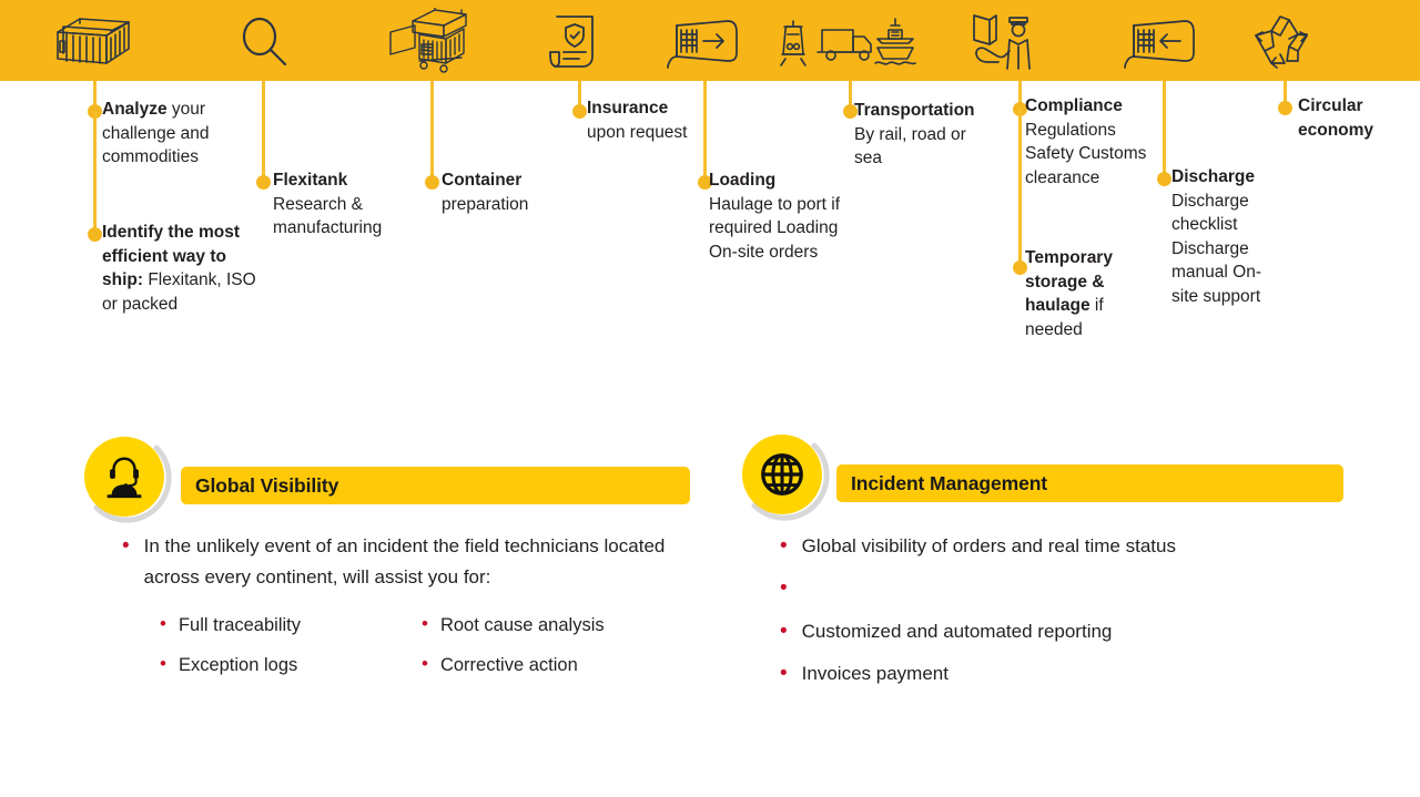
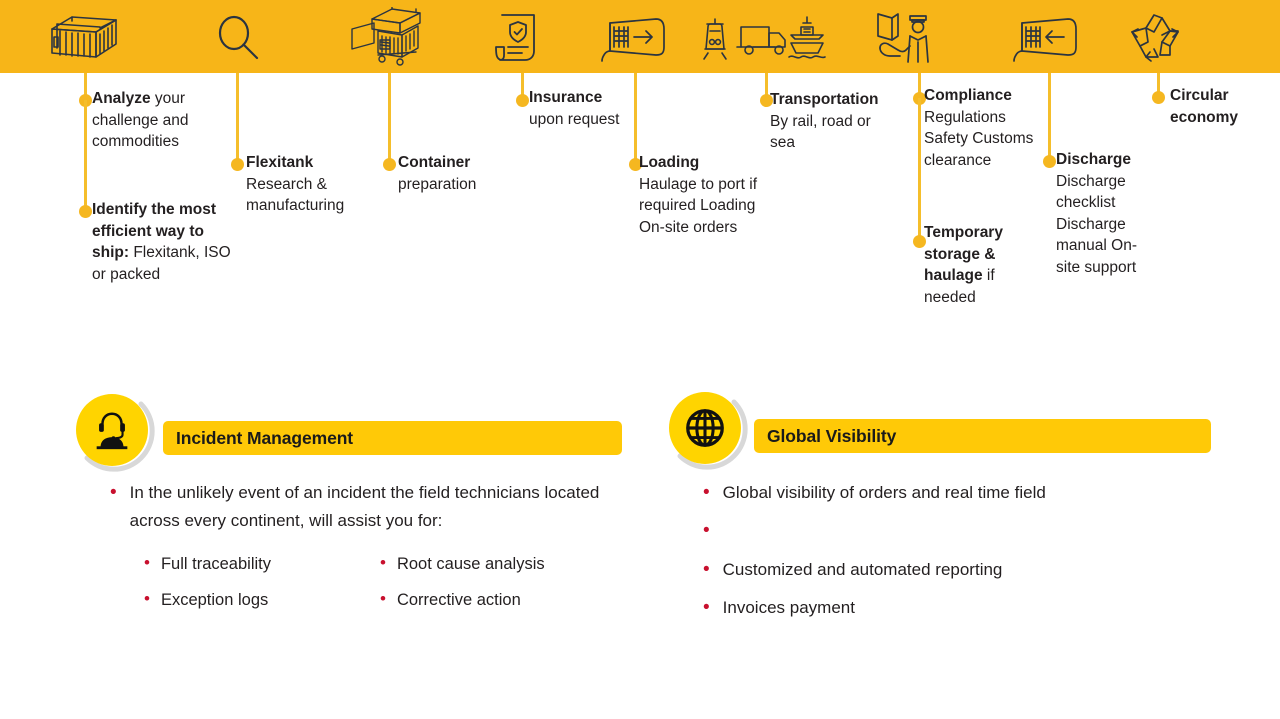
  Analyze your challenge and commodities
  Identify the most efficient way to ship: Flexitank, ISO or packed
  Flexitank
  Research & manufacturing
  Container
  preparation
  Insurance
  upon request
  Loading
  Haulage to port if required Loading On-site orders
  Transportation
  By rail, road or sea
  Compliance
  Regulations Safety Customs clearance
  Temporary storage & haulage if needed
  Discharge
  Discharge checklist Discharge manual On-site support
  Circular economy
- Global Visibility
+ Incident Management
  •
  In the unlikely event of an incident the field technicians located across every continent, will assist you for:
  •
  Full traceability
  •
  Exception logs
  •
  Root cause analysis
  •
  Corrective action
- Incident Management
+ Global Visibility
  •
- Global visibility of orders and real time status
+ Global visibility of orders and real time field
  •
  •
  Customized and automated reporting
  •
  Invoices payment
